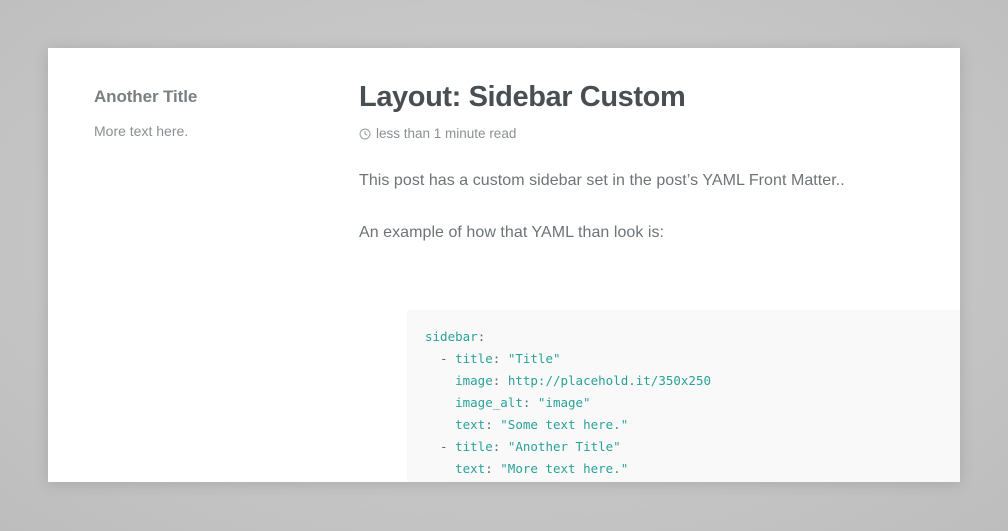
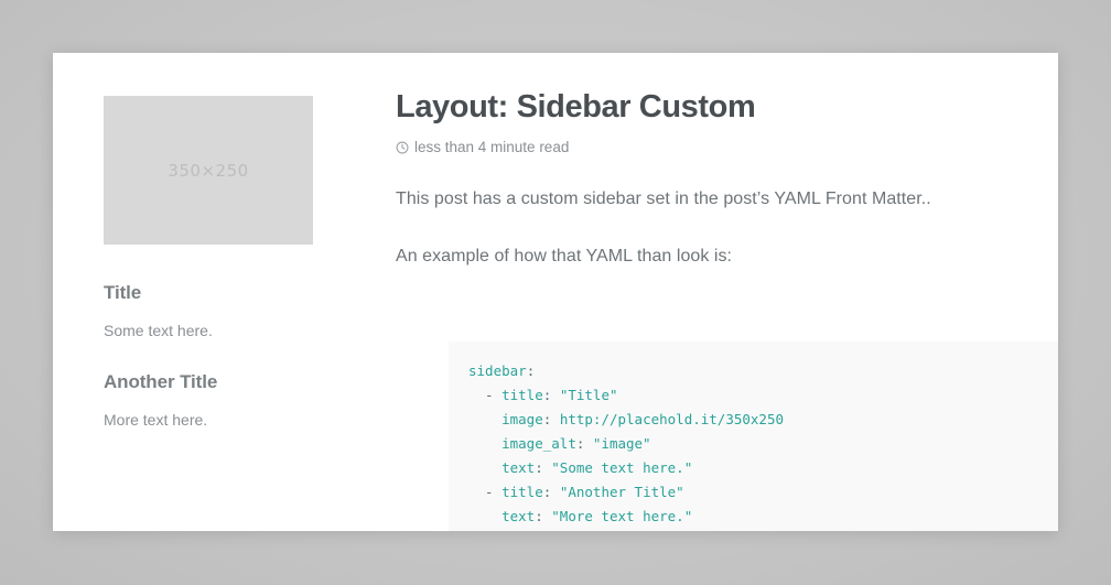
+ 350×250
+ Title
+ Some text here.
  Another Title
  More text here.
  Layout: Sidebar Custom
- less than 1 minute read
+ less than 4 minute read
  This post has a custom sidebar set in the post’s YAML Front Matter..
  An example of how that YAML than look is:
  sidebar: - title: "Title" image: http://placehold.it/350x250 image_alt: "image" text: "Some text here." - title: "Another Title" text: "More text here."
